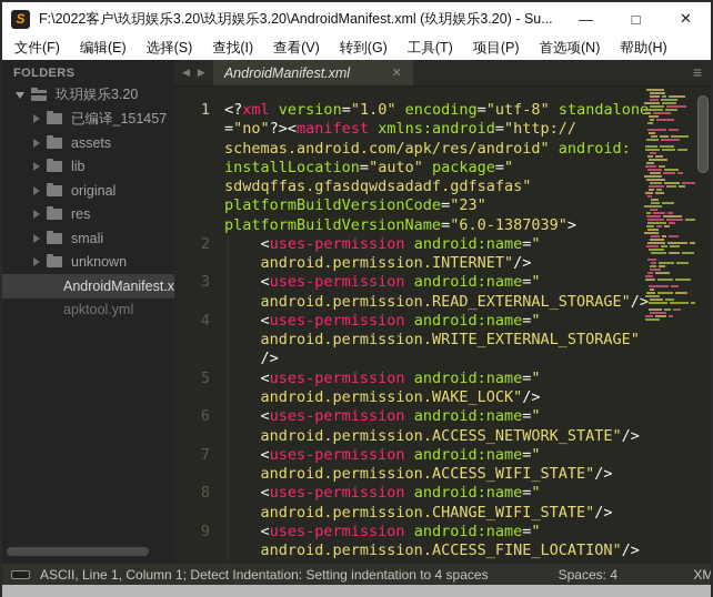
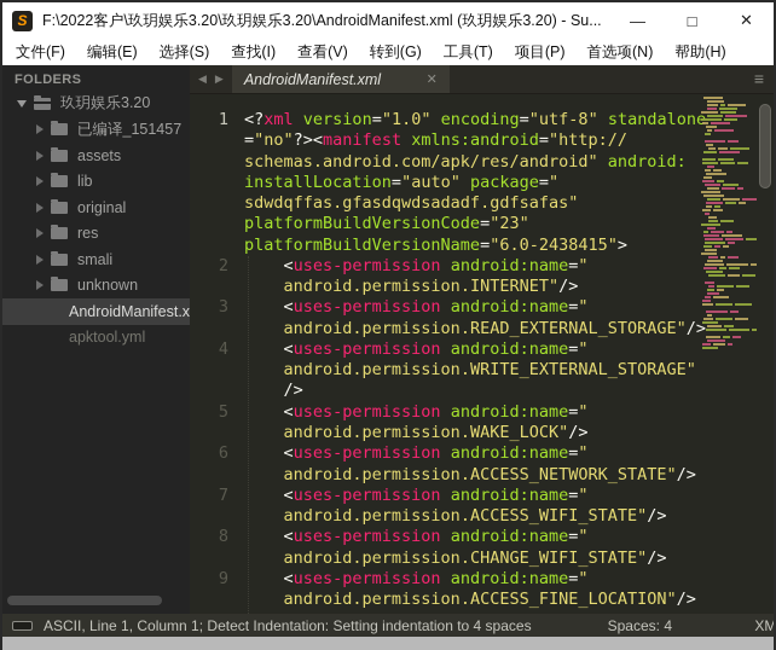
  S
  F:\2022客户\玖玥娱乐3.20\玖玥娱乐3.20\AndroidManifest.xml (玖玥娱乐3.20) - Su...
  —
  □
  ✕
  文件(F)
  编辑(E)
  选择(S)
  查找(I)
  查看(V)
  转到(G)
  工具(T)
  项目(P)
  首选项(N)
  帮助(H)
  FOLDERS
  玖玥娱乐3.20
  已编译_151457
  assets
  lib
  original
  res
  smali
  unknown
  AndroidManifest.x
  apktool.yml
  ◀
  ▶
  AndroidManifest.xml
  ✕
  ≡
  1
  2
  3
  4
  5
  6
  7
  8
  9
  <?xml version="1.0" encoding="utf-8" standalon
  ="no"?><manifest xmlns:android="http://
  schemas.android.com/apk/res/android" android:
  installLocation="auto" package="
  sdwdqffas.gfasdqwdsadadf.gdfsafas"
  platformBuildVersionCode="23"
- platformBuildVersionName="6.0-1387039">
+ platformBuildVersionName="6.0-2438415">
  <uses-permission android:name="
  android.permission.INTERNET"/>
  <uses-permission android:name="
  android.permission.READ_EXTERNAL_STORAGE"/>
  <uses-permission android:name="
  android.permission.WRITE_EXTERNAL_STORAGE"
  />
  <uses-permission android:name="
  android.permission.WAKE_LOCK"/>
  <uses-permission android:name="
  android.permission.ACCESS_NETWORK_STATE"/>
  <uses-permission android:name="
  android.permission.ACCESS_WIFI_STATE"/>
  <uses-permission android:name="
  android.permission.CHANGE_WIFI_STATE"/>
  <uses-permission android:name="
  android.permission.ACCESS_FINE_LOCATION"/>
  ASCII, Line 1, Column 1; Detect Indentation: Setting indentation to 4 spaces
  Spaces: 4
